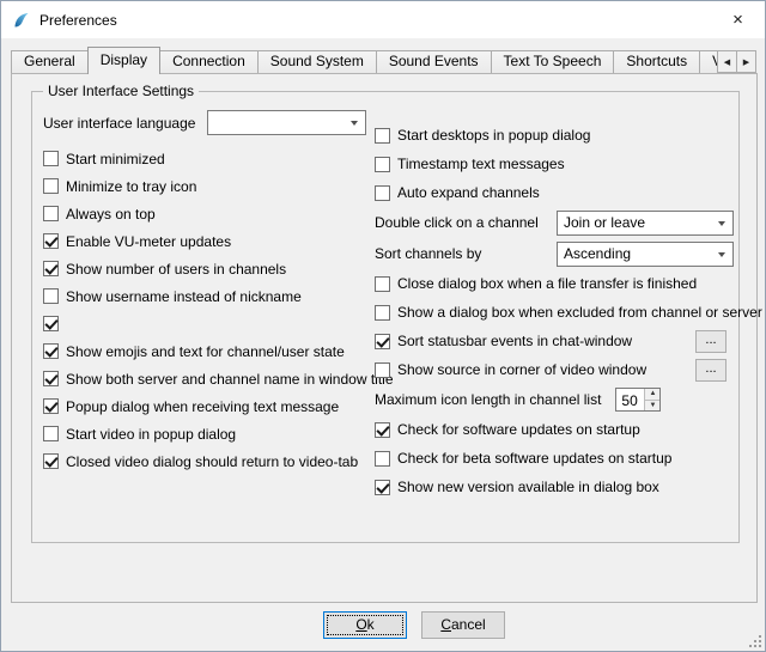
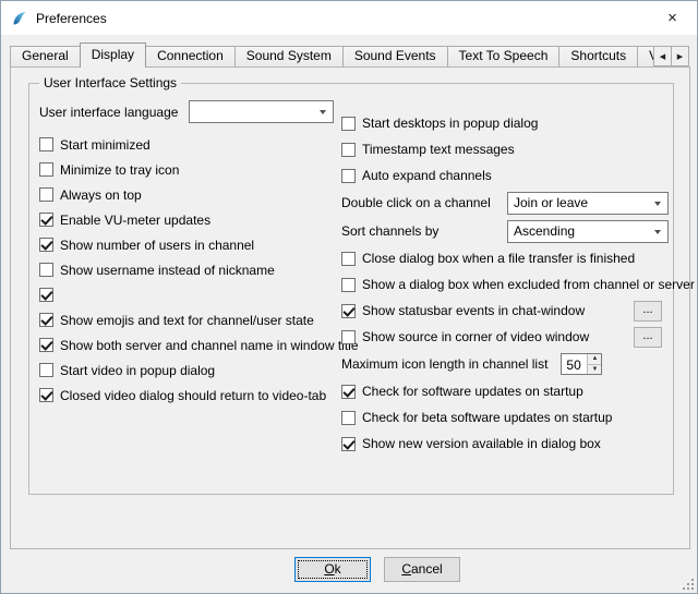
  Preferences
  ×
  General
  Display
  Connection
  Sound System
  Sound Events
  Text To Speech
  Shortcuts
  User Interface Settings
  User interface language
  Start minimized
  Minimize to tray icon
  Always on top
  Enable VU-meter updates
- Show number of users in channels
+ Show number of users in channel
  Show username instead of nickname
  Show emojis and text for channel/user state
  Show both server and channel name in window title
- Popup dialog when receiving text message
  Start video in popup dialog
  Closed video dialog should return to video-tab
  Start desktops in popup dialog
  Timestamp text messages
  Auto expand channels
  Double click on a channel
  Join or leave
  Sort channels by
  Ascending
  Close dialog box when a file transfer is finished
  Show a dialog box when excluded from channel or server
- Sort statusbar events in chat-window
+ Show statusbar events in chat-window
  ...
  Show source in corner of video window
  ...
  Maximum icon length in channel list
  50
  Check for software updates on startup
  Check for beta software updates on startup
  Show new version available in dialog box
  Ok
  Cancel
